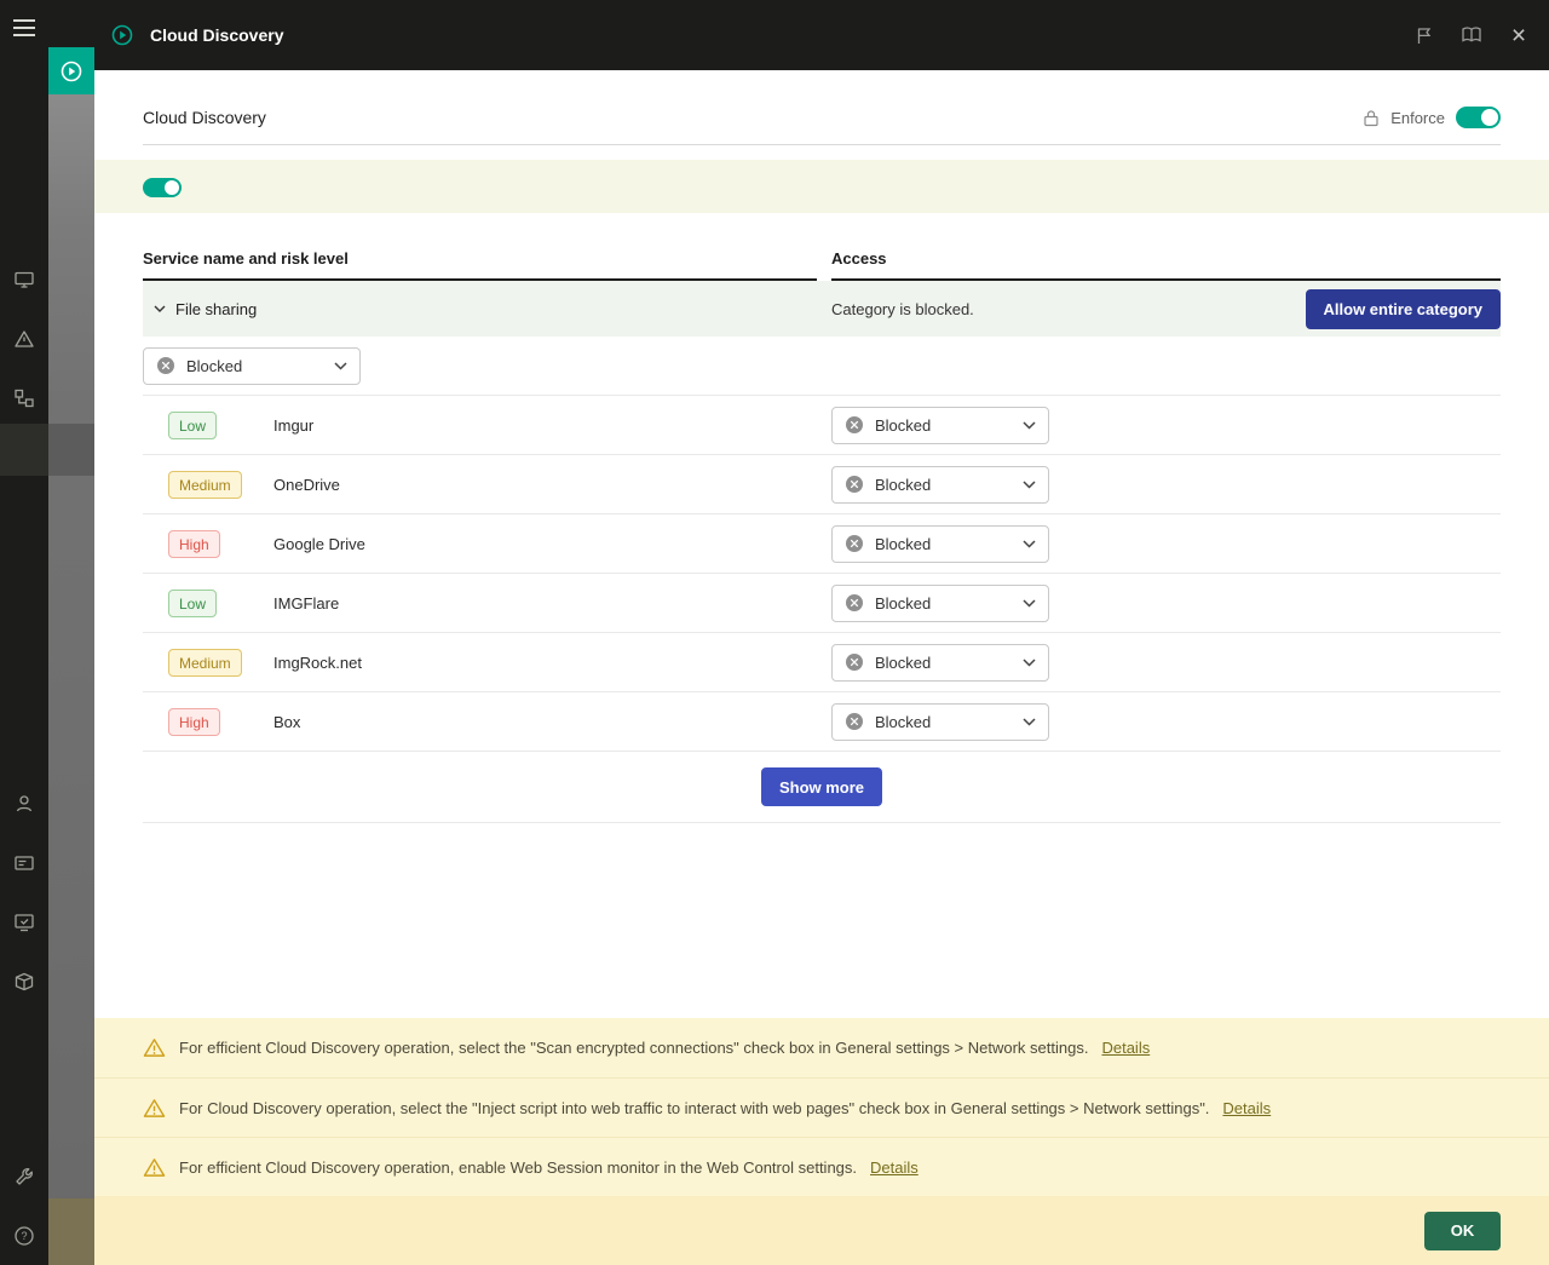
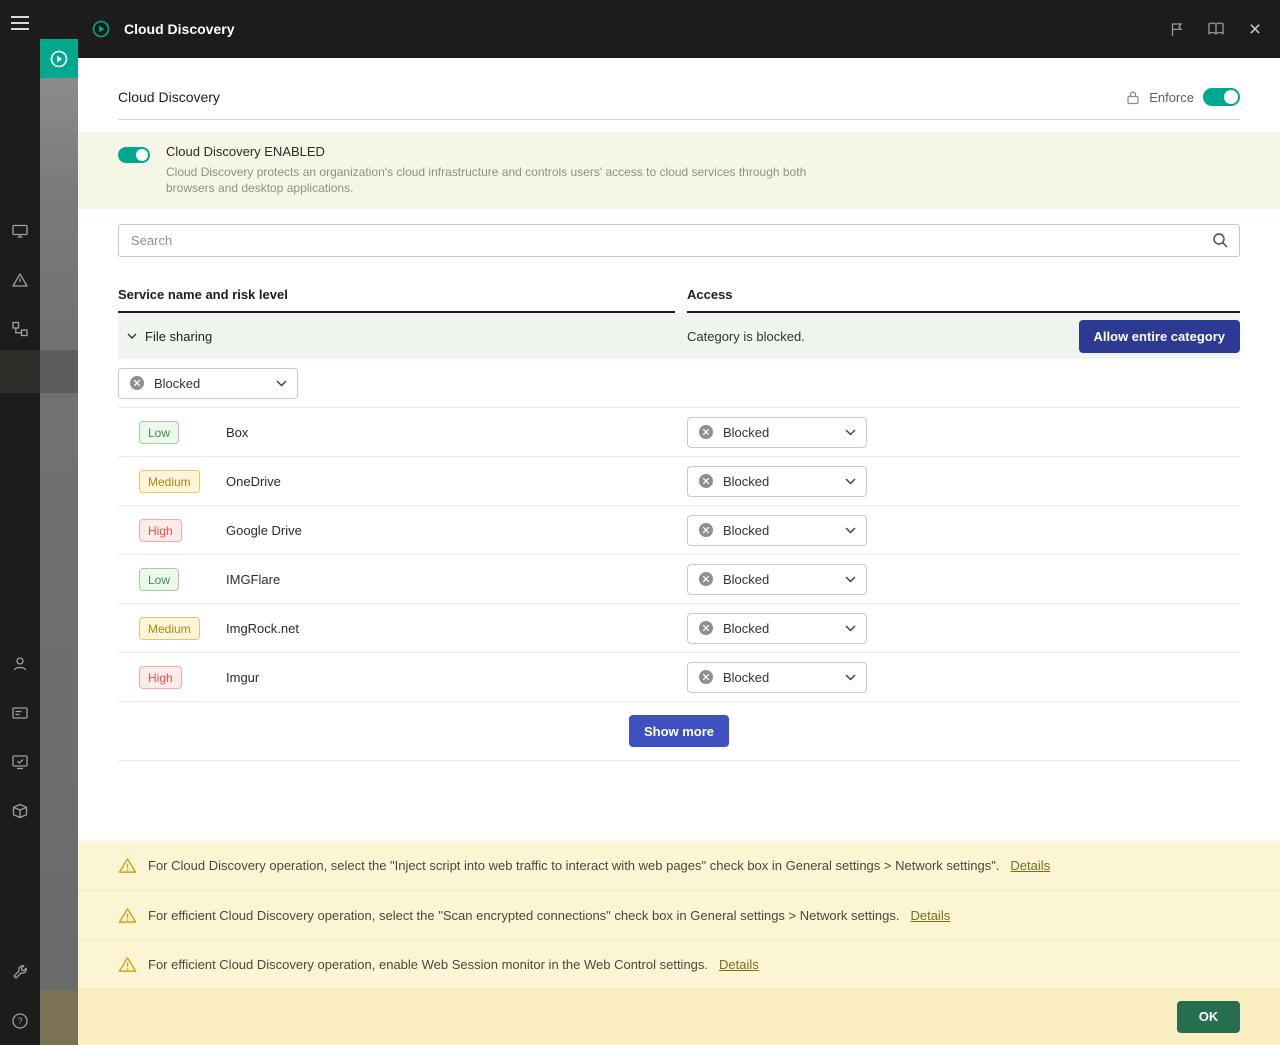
  ?
  Cloud Discovery
  ×
  Cloud Discovery
  Enforce
+ Cloud Discovery ENABLED
+ Cloud Discovery protects an organization's cloud infrastructure and controls users' access to cloud services through both browsers and desktop applications.
+ Search
  Service name and risk level
  Access
  File sharing
  Category is blocked.
  Allow entire category
  Blocked
  Low
- Imgur
+ Box
  Blocked
  Medium
  OneDrive
  Blocked
  High
  Google Drive
  Blocked
  Low
  IMGFlare
  Blocked
  Medium
  ImgRock.net
  Blocked
  High
- Box
+ Imgur
  Blocked
  Show more
- For efficient Cloud Discovery operation, select the "Scan encrypted connections" check box in General settings > Network settings.
+ For Cloud Discovery operation, select the "Inject script into web traffic to interact with web pages" check box in General settings > Network settings".
  Details
- For Cloud Discovery operation, select the "Inject script into web traffic to interact with web pages" check box in General settings > Network settings".
+ For efficient Cloud Discovery operation, select the "Scan encrypted connections" check box in General settings > Network settings.
  Details
  For efficient Cloud Discovery operation, enable Web Session monitor in the Web Control settings.
  Details
  OK
